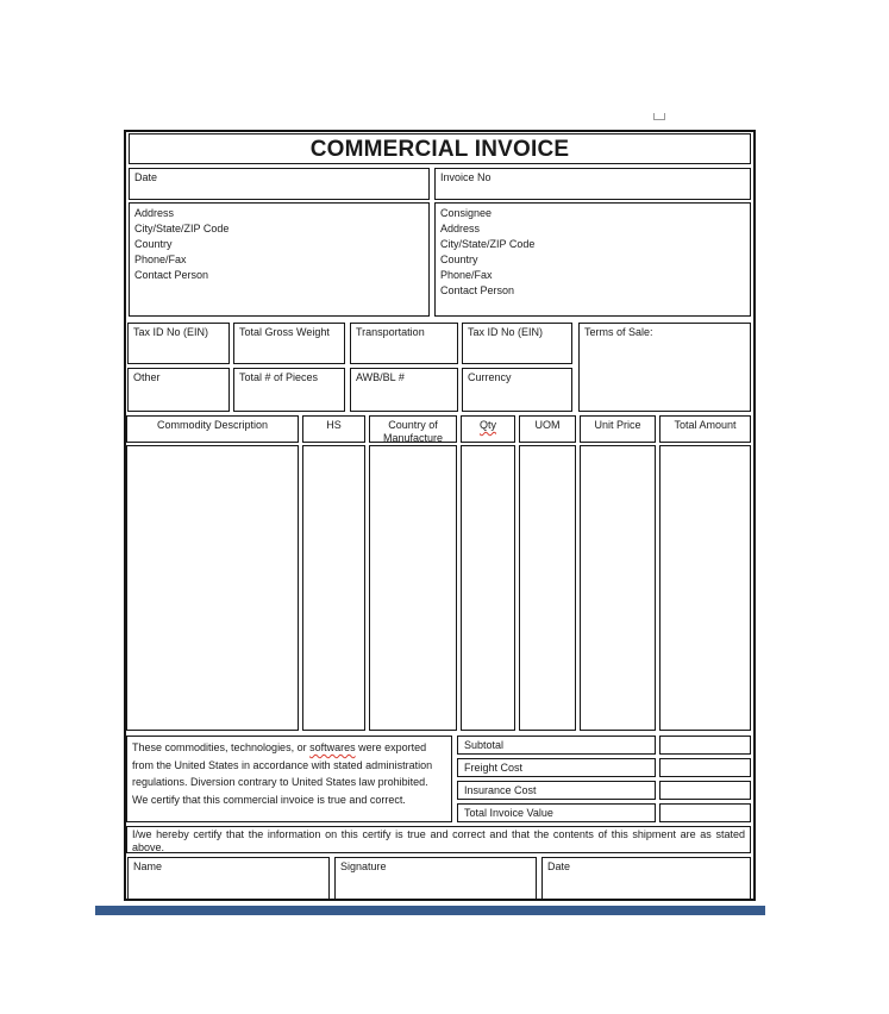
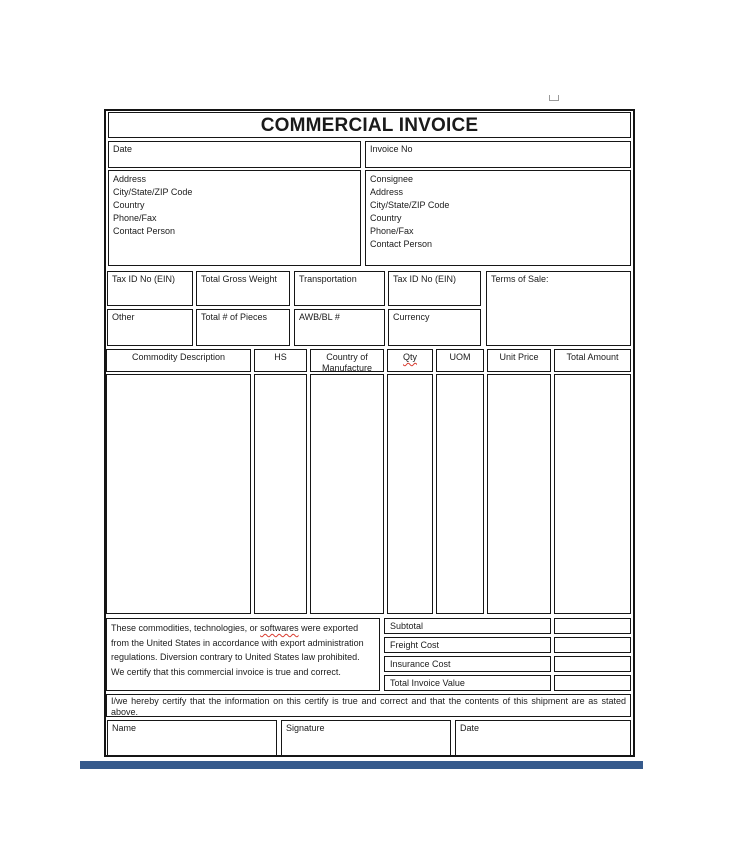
  COMMERCIAL INVOICE
  Date
  Invoice No
  Address
  City/State/ZIP Code
  Country
  Phone/Fax
  Contact Person
  Consignee
  Address
  City/State/ZIP Code
  Country
  Phone/Fax
  Contact Person
  Tax ID No (EIN)
  Total Gross Weight
  Transportation
  Tax ID No (EIN)
  Terms of Sale:
  Other
  Total # of Pieces
  AWB/BL #
  Currency
  Commodity Description
  HS
  Country of Manufacture
  Qty
  UOM
  Unit Price
  Total Amount
- These commodities, technologies, or softwares were exported from the United States in accordance with stated administration regulations. Diversion contrary to United States law prohibited. We certify that this commercial invoice is true and correct.
+ These commodities, technologies, or softwares were exported from the United States in accordance with export administration regulations. Diversion contrary to United States law prohibited. We certify that this commercial invoice is true and correct.
  Subtotal
  Freight Cost
  Insurance Cost
  Total Invoice Value
  I/we hereby certify that the information on this certify is true and correct and that the contents of this shipment are as stated above.
  Name
  Signature
  Date
